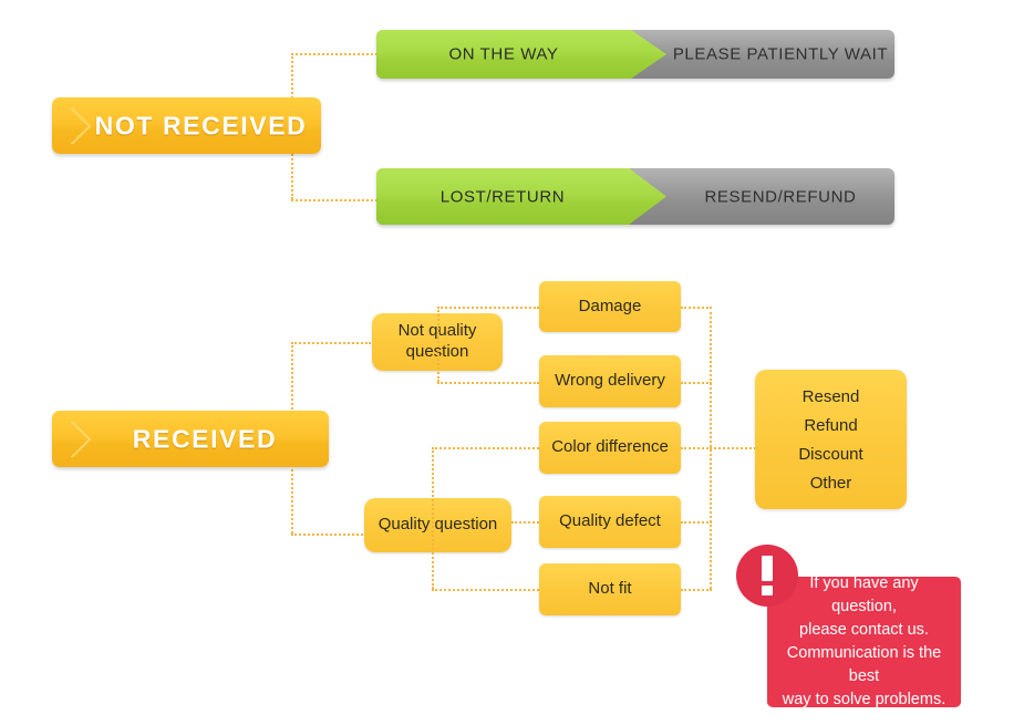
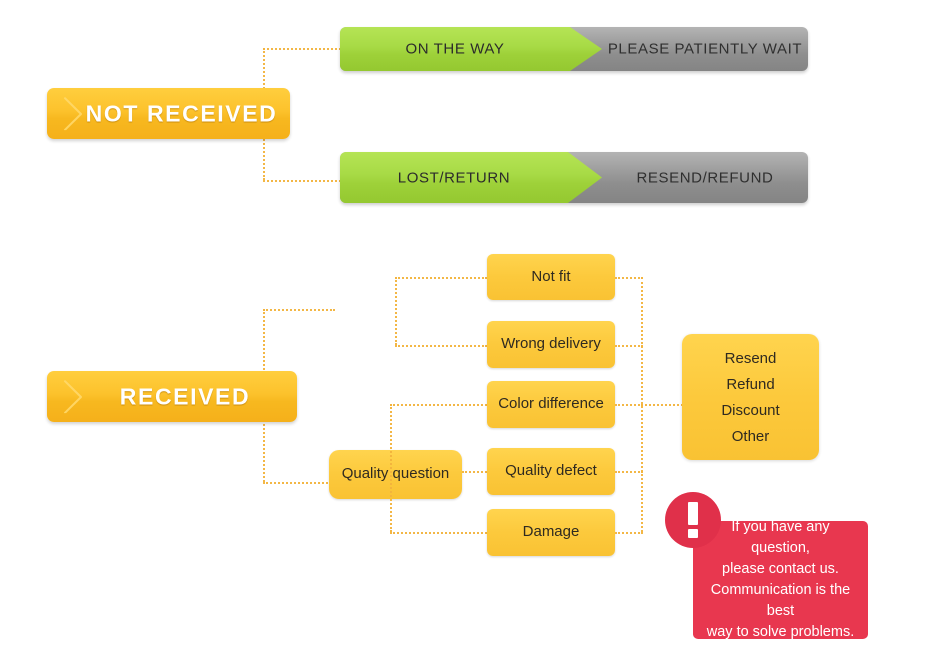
  NOT RECEIVED
  ON THE WAY
  PLEASE PATIENTLY WAIT
  LOST/RETURN
  RESEND/REFUND
  RECEIVED
- Not quality
- question
  Quality question
- Damage
+ Not fit
  Wrong delivery
  Color difference
  Quality defect
- Not fit
+ Damage
  Resend
  Refund
  Discount
  Other
  If you have any question,
  please contact us.
  Communication is the best
  way to solve problems.
